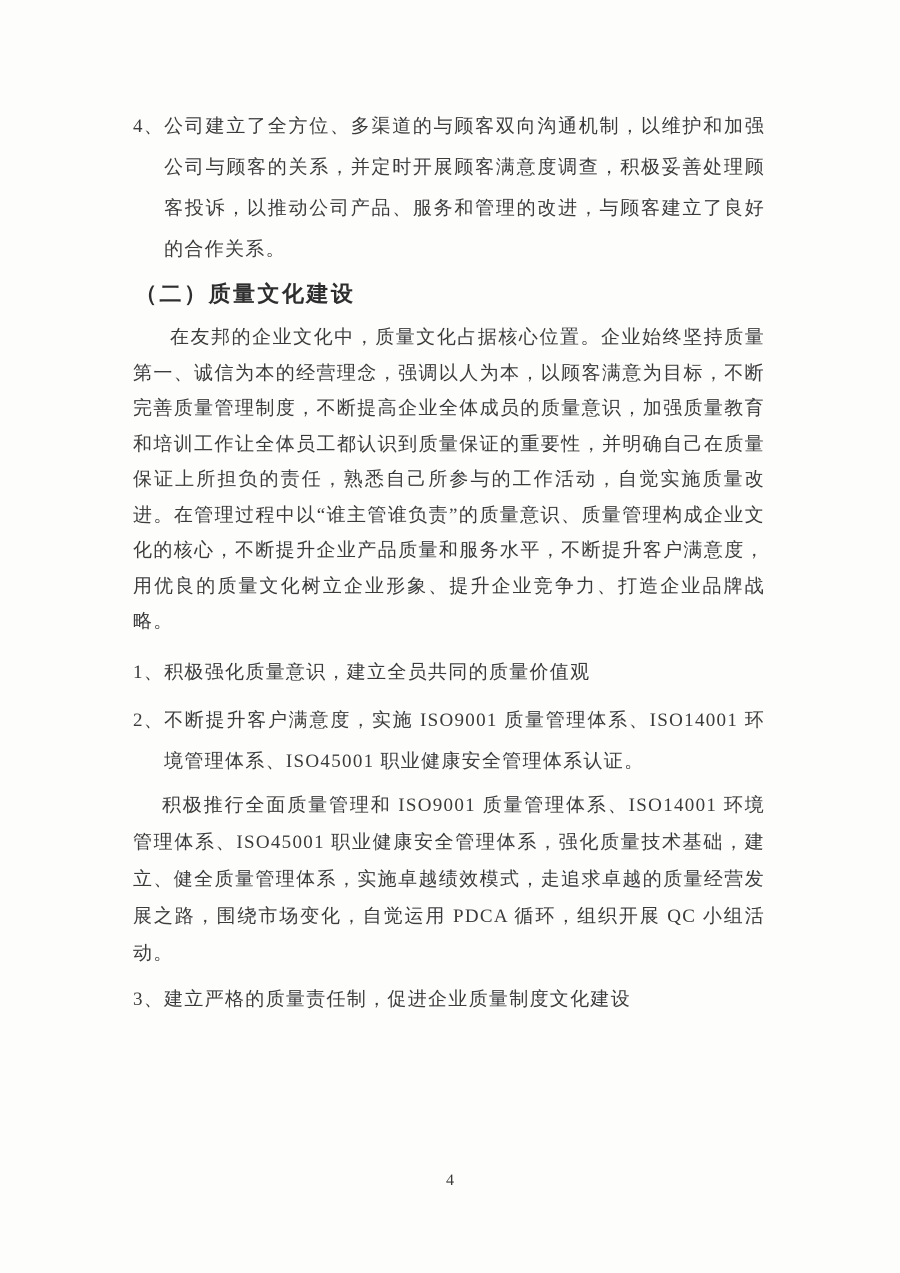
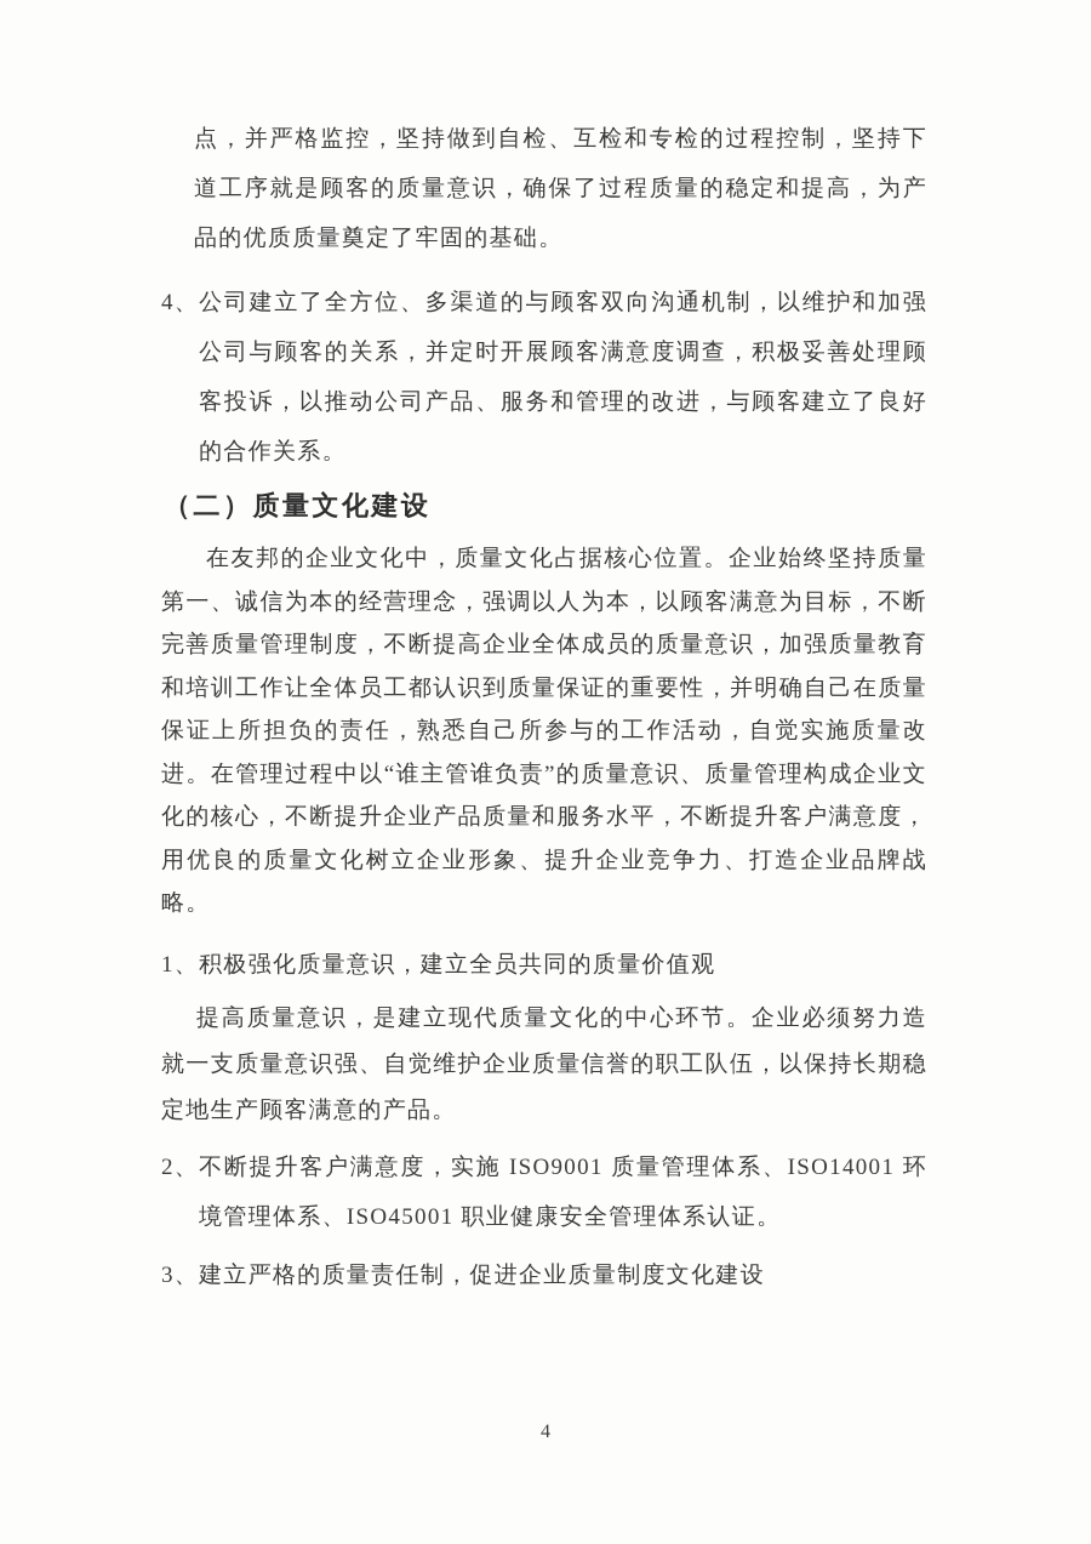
+ 点，并严格监控，坚持做到自检、互检和专检的过程控制，坚持下道工序就是顾客的质量意识，确保了过程质量的稳定和提高，为产品的优质质量奠定了牢固的基础。
  4、
  公司建立了全方位、多渠道的与顾客双向沟通机制，以维护和加强公司与顾客的关系，并定时开展顾客满意度调查，积极妥善处理顾客投诉，以推动公司产品、服务和管理的改进，与顾客建立了良好的合作关系。
  （二）质量文化建设
  在友邦的企业文化中，质量文化占据核心位置。企业始终坚持质量第一、诚信为本的经营理念，强调以人为本，以顾客满意为目标，不断完善质量管理制度，不断提高企业全体成员的质量意识，加强质量教育和培训工作让全体员工都认识到质量保证的重要性，并明确自己在质量保证上所担负的责任，熟悉自己所参与的工作活动，自觉实施质量改进。在管理过程中以“谁主管谁负责”的质量意识、质量管理构成企业文化的核心，不断提升企业产品质量和服务水平，不断提升客户满意度，用优良的质量文化树立企业形象、提升企业竞争力、打造企业品牌战略。
  1、
  积极强化质量意识，建立全员共同的质量价值观
+ 提高质量意识，是建立现代质量文化的中心环节。企业必须努力造就一支质量意识强、自觉维护企业质量信誉的职工队伍，以保持长期稳定地生产顾客满意的产品。
  2、
  不断提升客户满意度，实施 ISO9001 质量管理体系、ISO14001 环境管理体系、ISO45001 职业健康安全管理体系认证。
- 积极推行全面质量管理和 ISO9001 质量管理体系、ISO14001 环境管理体系、ISO45001 职业健康安全管理体系，强化质量技术基础，建立、健全质量管理体系，实施卓越绩效模式，走追求卓越的质量经营发展之路，围绕市场变化，自觉运用 PDCA 循环，组织开展 QC 小组活动。
  3、
  建立严格的质量责任制，促进企业质量制度文化建设
  4
